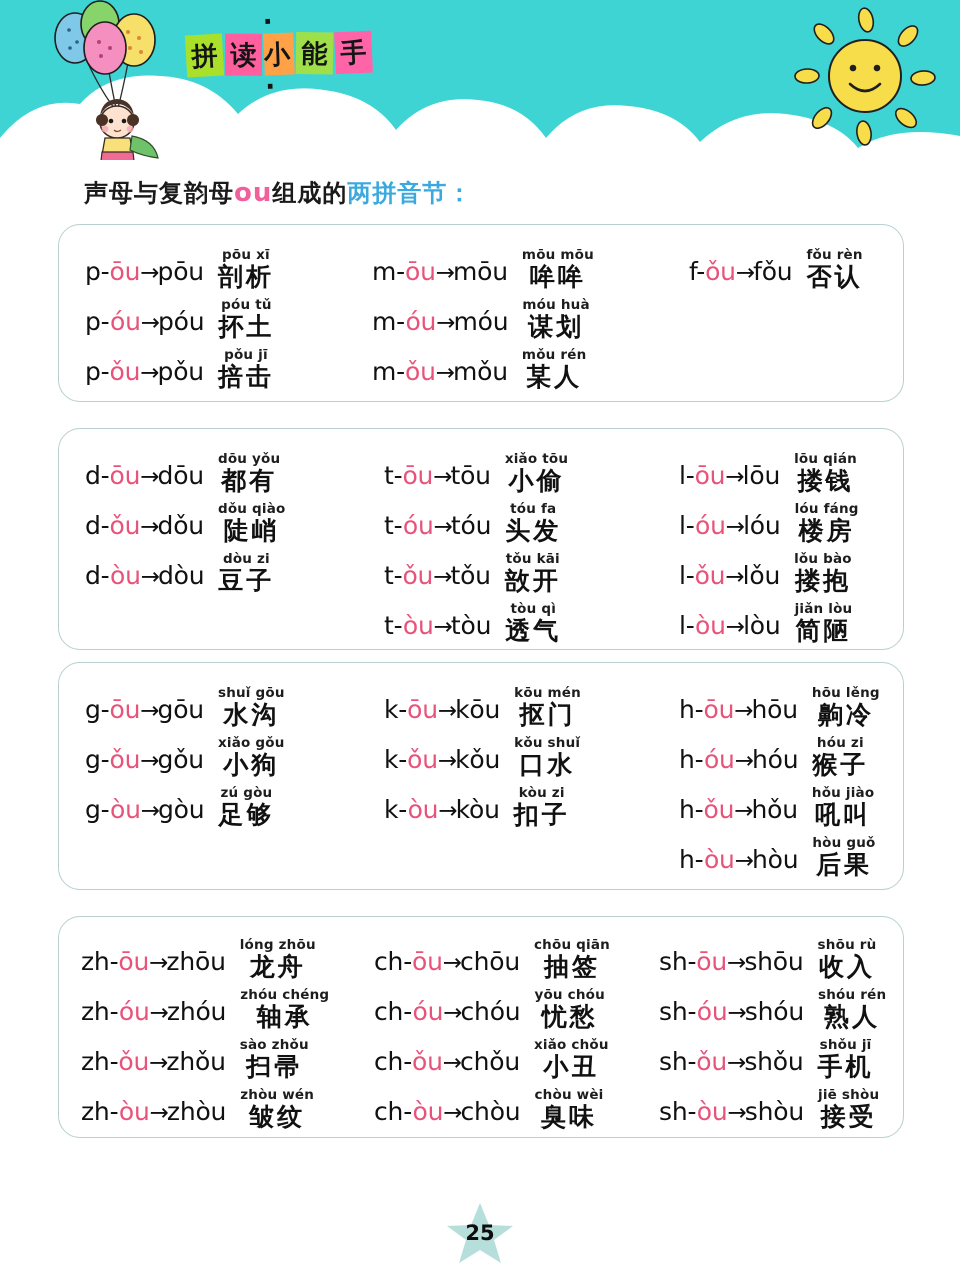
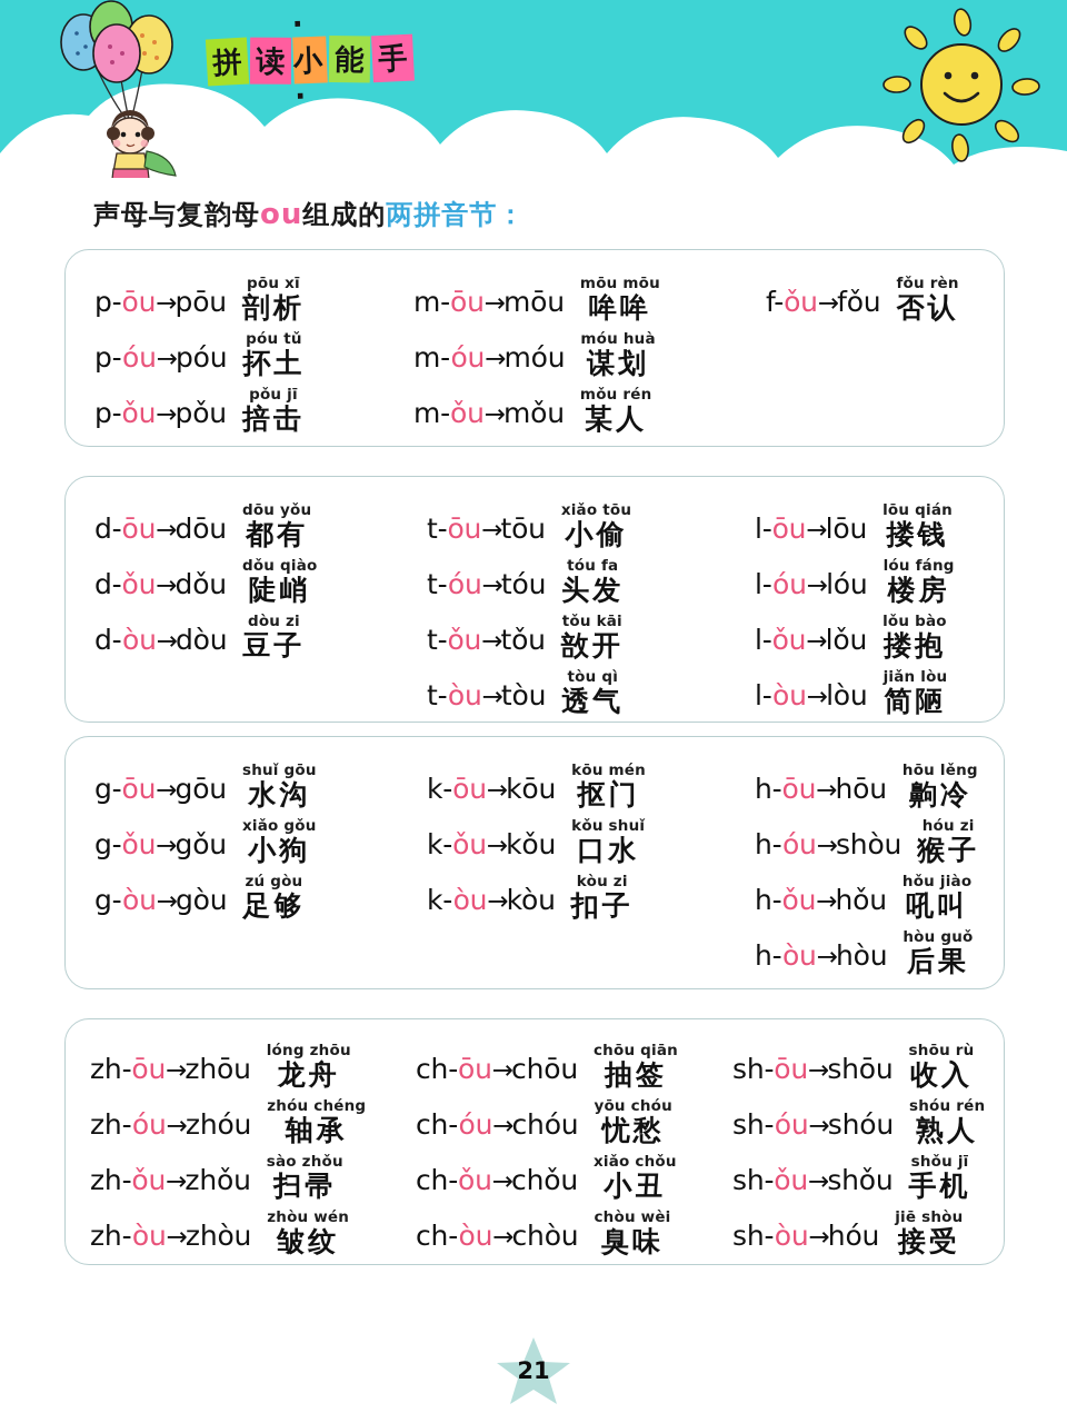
  声母与复韵母ou组成的两拼音节：
  p-ōu→pōu
  pōu xī
  剖析
  p-óu→póu
  póu tǔ
  抔土
  p-ǒu→pǒu
  pǒu jī
  掊击
  m-ōu→mōu
  mōu mōu
  哞哞
  m-óu→móu
  móu huà
  谋划
  m-ǒu→mǒu
  mǒu rén
  某人
  f-ǒu→fǒu
  fǒu rèn
  否认
  d-ōu→dōu
  dōu yǒu
  都有
  d-ǒu→dǒu
  dǒu qiào
  陡峭
  d-òu→dòu
  dòu zi
  豆子
  t-ōu→tōu
  xiǎo tōu
  小偷
  t-óu→tóu
  tóu fa
  头发
  t-ǒu→tǒu
  tǒu kāi
  敨开
  t-òu→tòu
  tòu qì
  透气
  l-ōu→lōu
  lōu qián
  搂钱
  l-óu→lóu
  lóu fáng
  楼房
  l-ǒu→lǒu
  lǒu bào
  搂抱
  l-òu→lòu
  jiǎn lòu
  简陋
  g-ōu→gōu
  shuǐ gōu
  水沟
  g-ǒu→gǒu
  xiǎo gǒu
  小狗
  g-òu→gòu
  zú gòu
  足够
  k-ōu→kōu
  kōu mén
  抠门
  k-ǒu→kǒu
  kǒu shuǐ
  口水
  k-òu→kòu
  kòu zi
  扣子
  h-ōu→hōu
  hōu lěng
  齁冷
- h-óu→hóu
+ h-óu→shòu
  hóu zi
  猴子
  h-ǒu→hǒu
  hǒu jiào
  吼叫
  h-òu→hòu
  hòu guǒ
  后果
  zh-ōu→zhōu
  lóng zhōu
  龙舟
  zh-óu→zhóu
  zhóu chéng
  轴承
  zh-ǒu→zhǒu
  sào zhǒu
  扫帚
  zh-òu→zhòu
  zhòu wén
  皱纹
  ch-ōu→chōu
  chōu qiān
  抽签
  ch-óu→chóu
  yōu chóu
  忧愁
  ch-ǒu→chǒu
  xiǎo chǒu
  小丑
  ch-òu→chòu
  chòu wèi
  臭味
  sh-ōu→shōu
  shōu rù
  收入
  sh-óu→shóu
  shóu rén
  熟人
  sh-ǒu→shǒu
  shǒu jī
  手机
- sh-òu→shòu
+ sh-òu→hóu
  jiē shòu
  接受
- 25
+ 21
